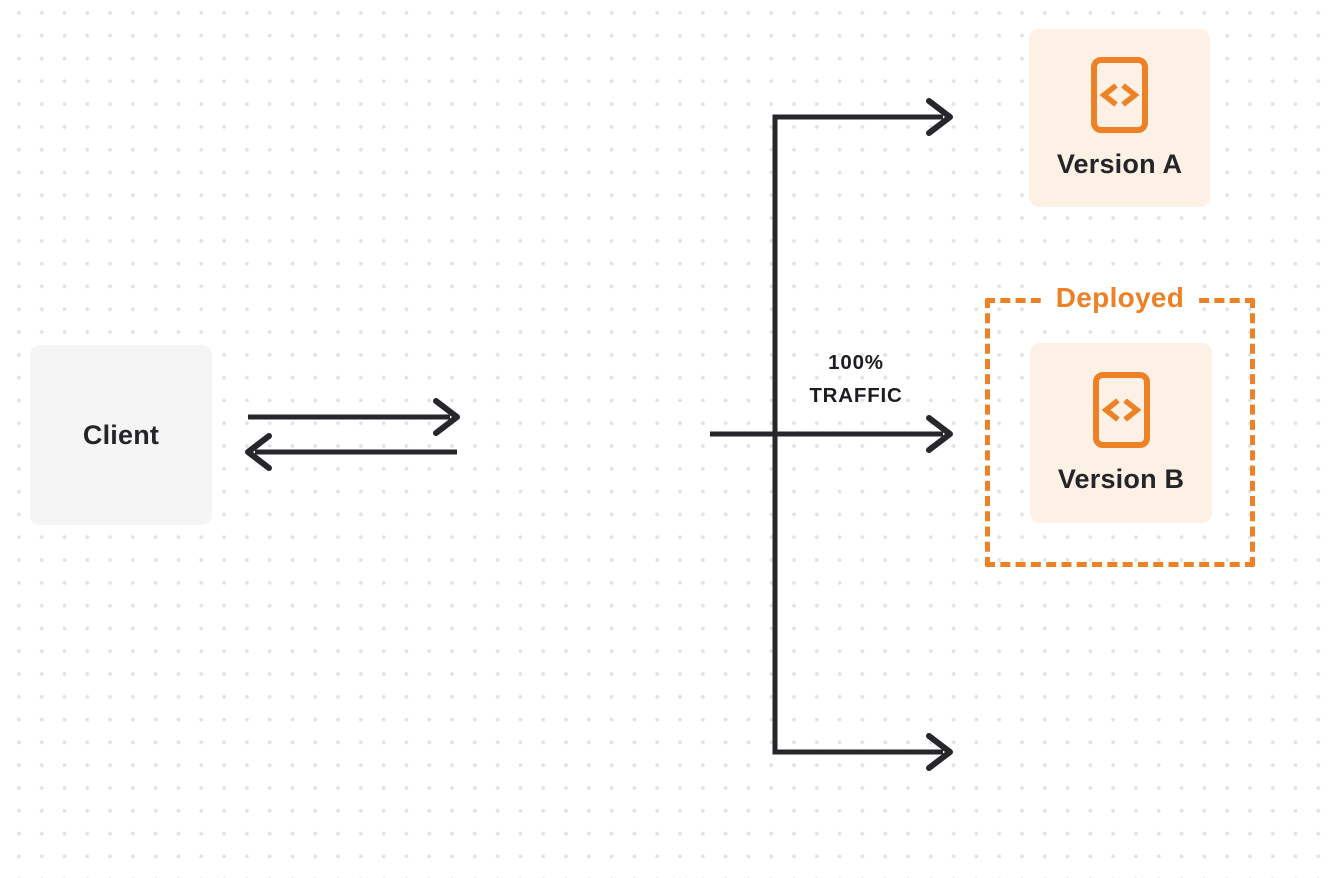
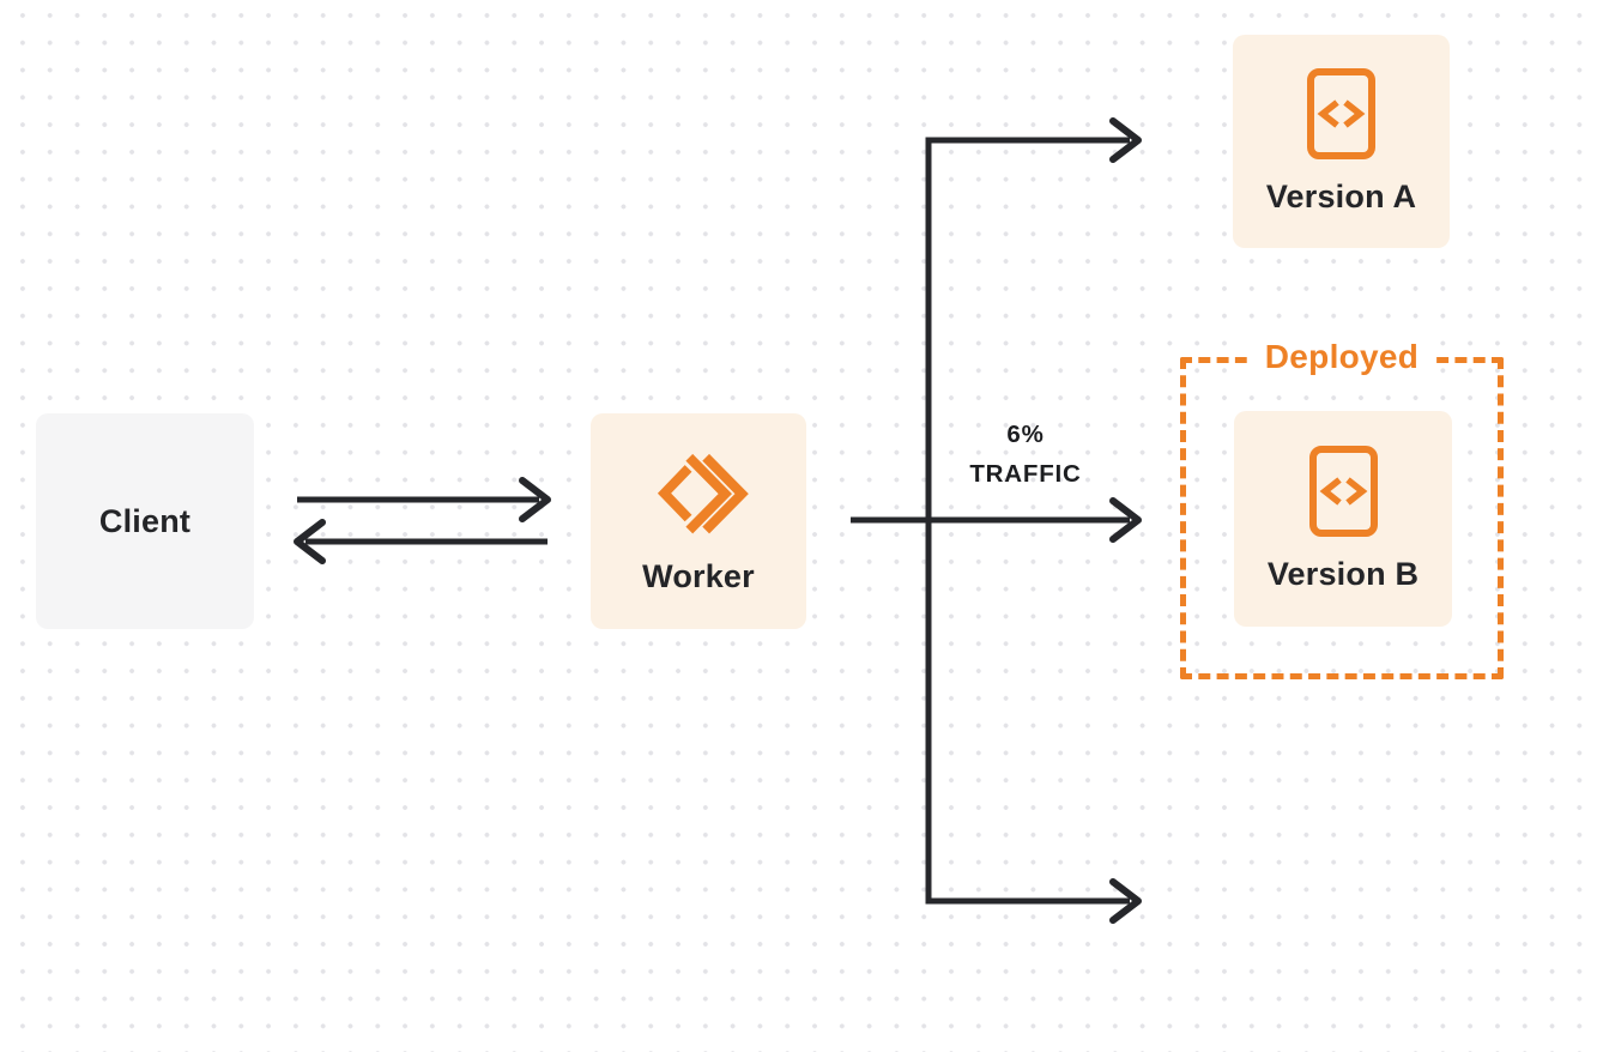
  Client
+ Worker
- 100%
+ 6%
  TRAFFIC
  Version A
  Deployed
  Version B
